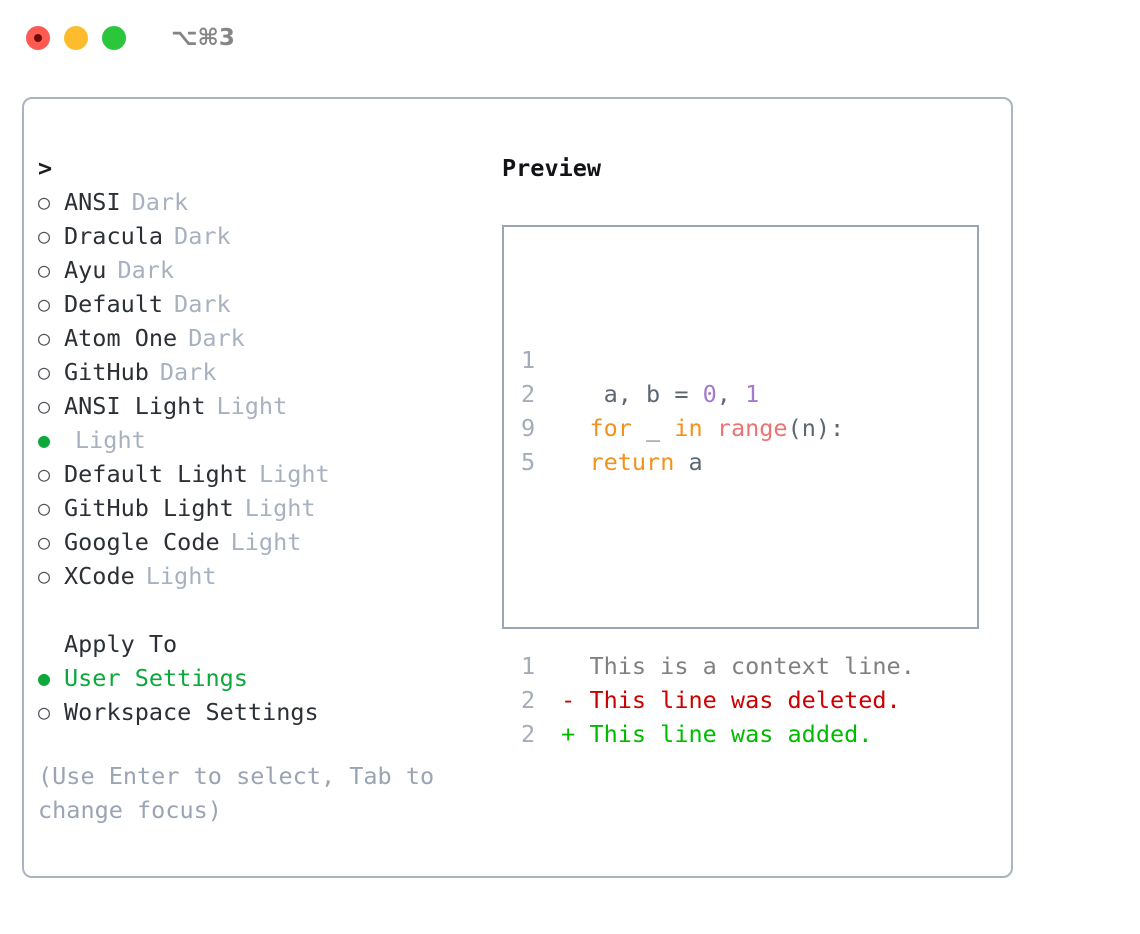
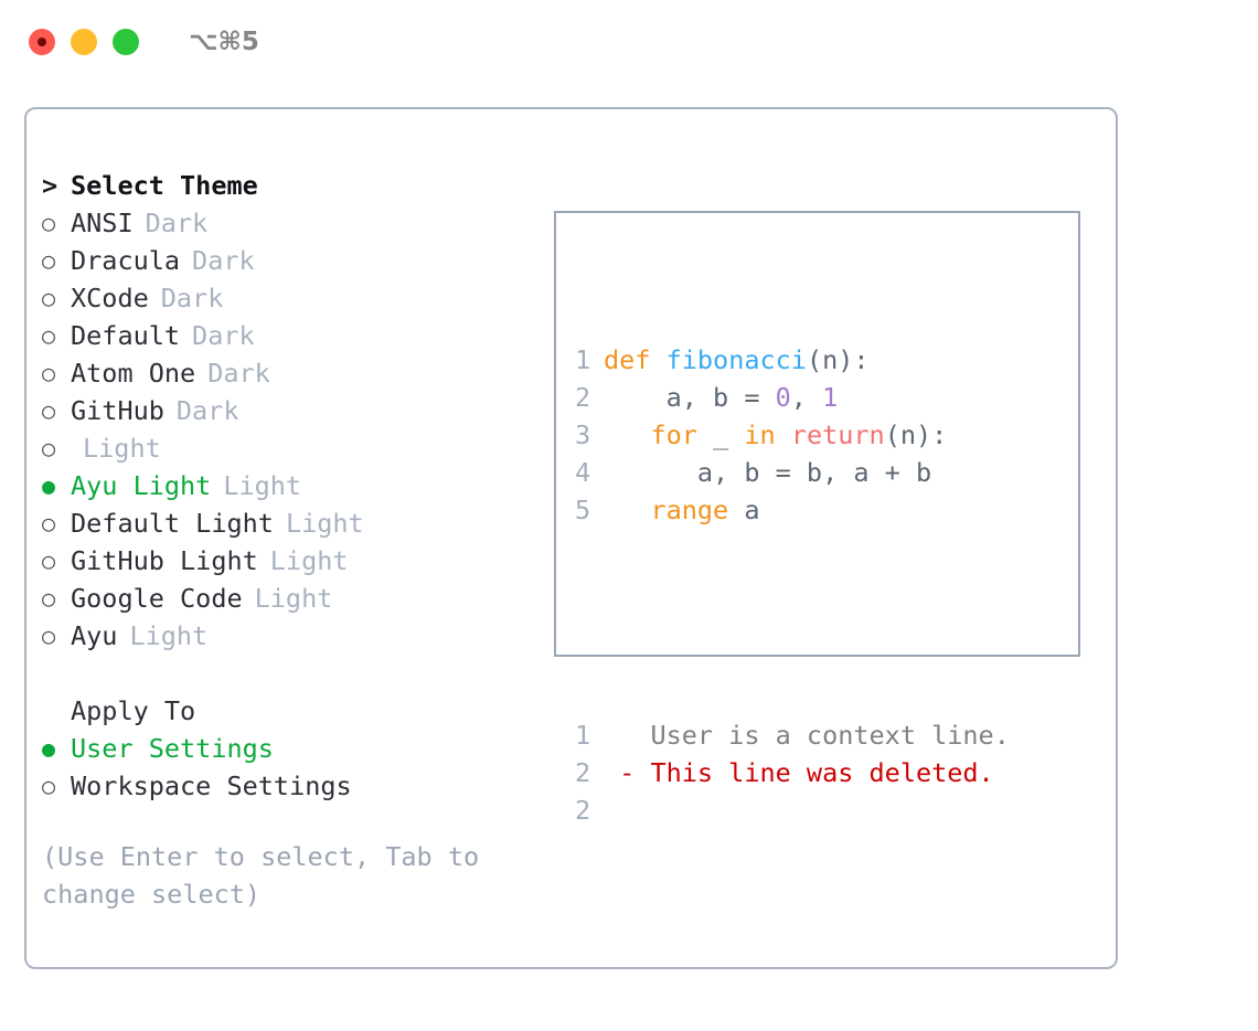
- ⌥⌘3
+ ⌥⌘5
  >
+ Select Theme
  ○
  ANSI
  Dark
  ○
  Dracula
  Dark
  ○
- Ayu
+ XCode
  Dark
  ○
  Default
  Dark
  ○
  Atom One
  Dark
  ○
  GitHub
  Dark
  ○
- ANSI Light
  Light
  ●
+ Ayu Light
  Light
  ○
  Default Light
  Light
  ○
  GitHub Light
  Light
  ○
  Google Code
  Light
  ○
- XCode
+ Ayu
  Light
  Apply To
  ●
  User Settings
  ○
  Workspace Settings
- (Use Enter to select, Tab to change focus)
+ (Use Enter to select, Tab to change select)
- Preview
  1
+ def fibonacci(n):
  2
  a, b = 0, 1
- 9
+ 3
- for _ in range(n):
+ for _ in return(n):
+ 4
+ a, b = b, a + b
  5
- return a
+ range a
  1
- This is a context line.
+ User is a context line.
  2
  - This line was deleted.
  2
- + This line was added.
